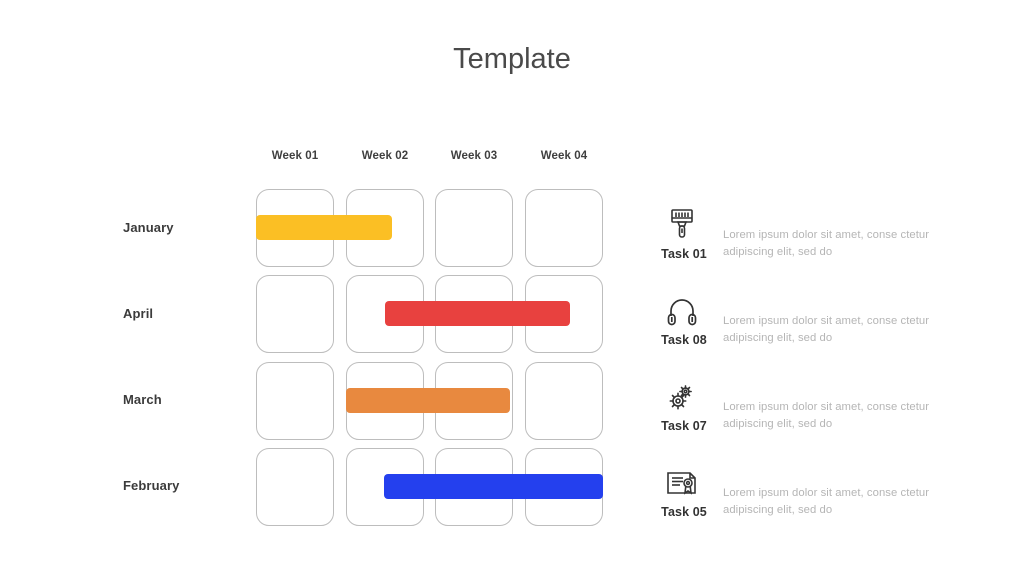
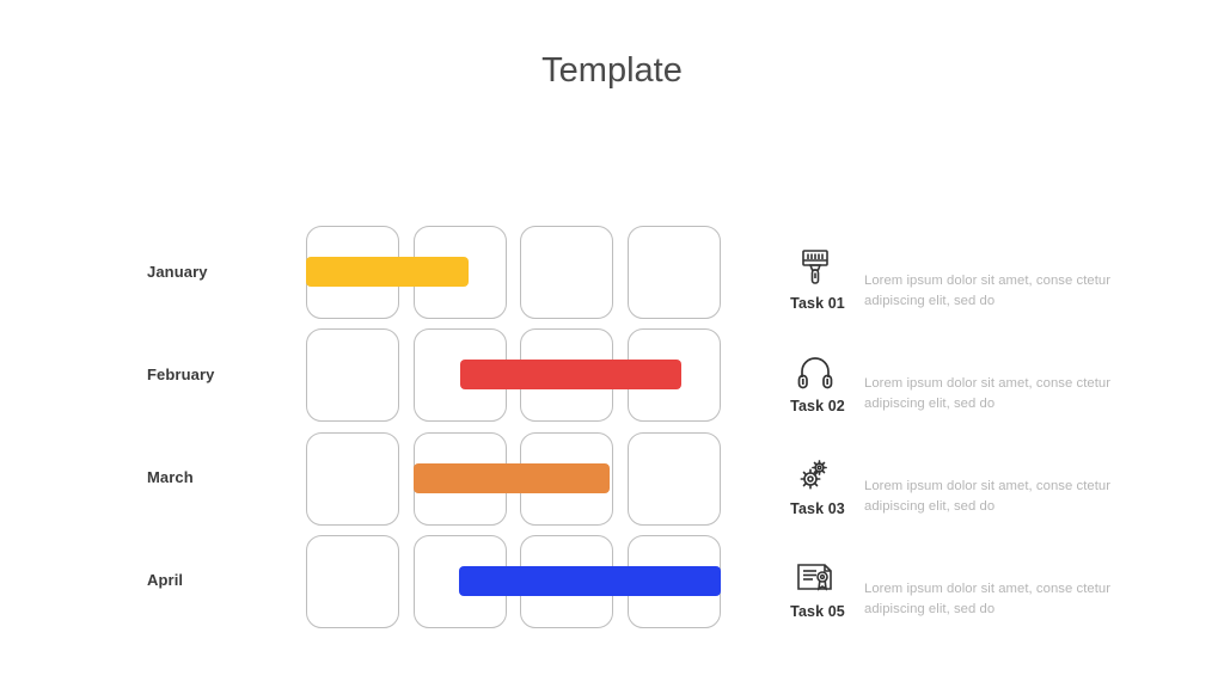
  Template
- Week 01
- Week 02
- Week 03
- Week 04
  January
- April
+ February
  March
- February
+ April
  Task 01
  Lorem ipsum dolor sit amet, conse ctetur adipiscing elit, sed do
- Task 08
+ Task 02
  Lorem ipsum dolor sit amet, conse ctetur adipiscing elit, sed do
- Task 07
+ Task 03
  Lorem ipsum dolor sit amet, conse ctetur adipiscing elit, sed do
  Task 05
  Lorem ipsum dolor sit amet, conse ctetur adipiscing elit, sed do
